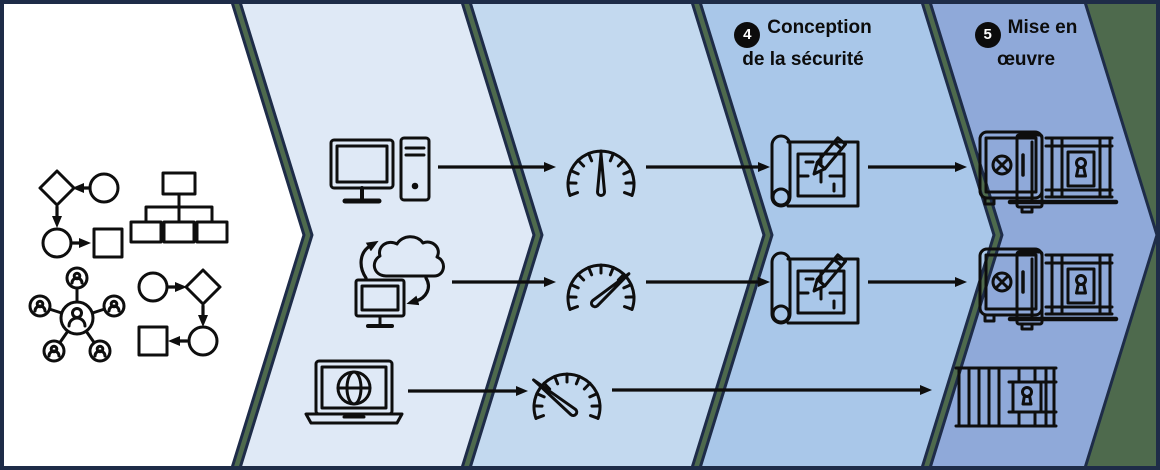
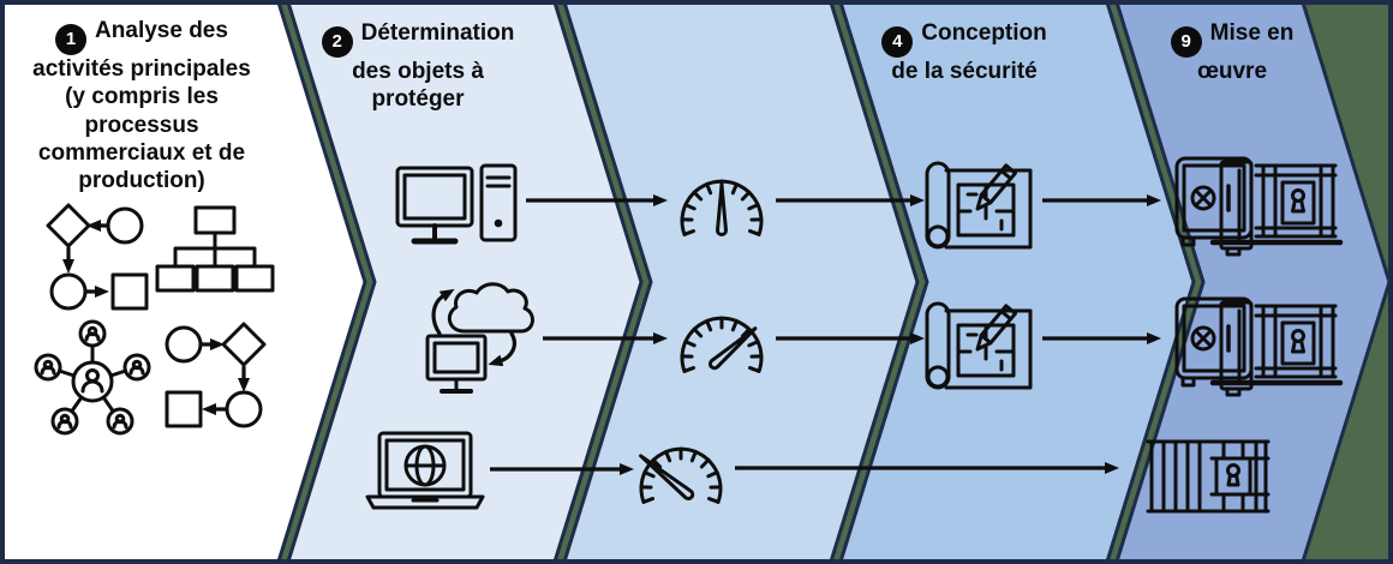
+ 1 Analyse des
+ activités principales
+ (y compris les
+ processus
+ commerciaux et de
+ production)
+ 2 Détermination
+ des objets à
+ protéger
  4 Conception
  de la sécurité
- 5 Mise en
+ 9 Mise en
  œuvre
